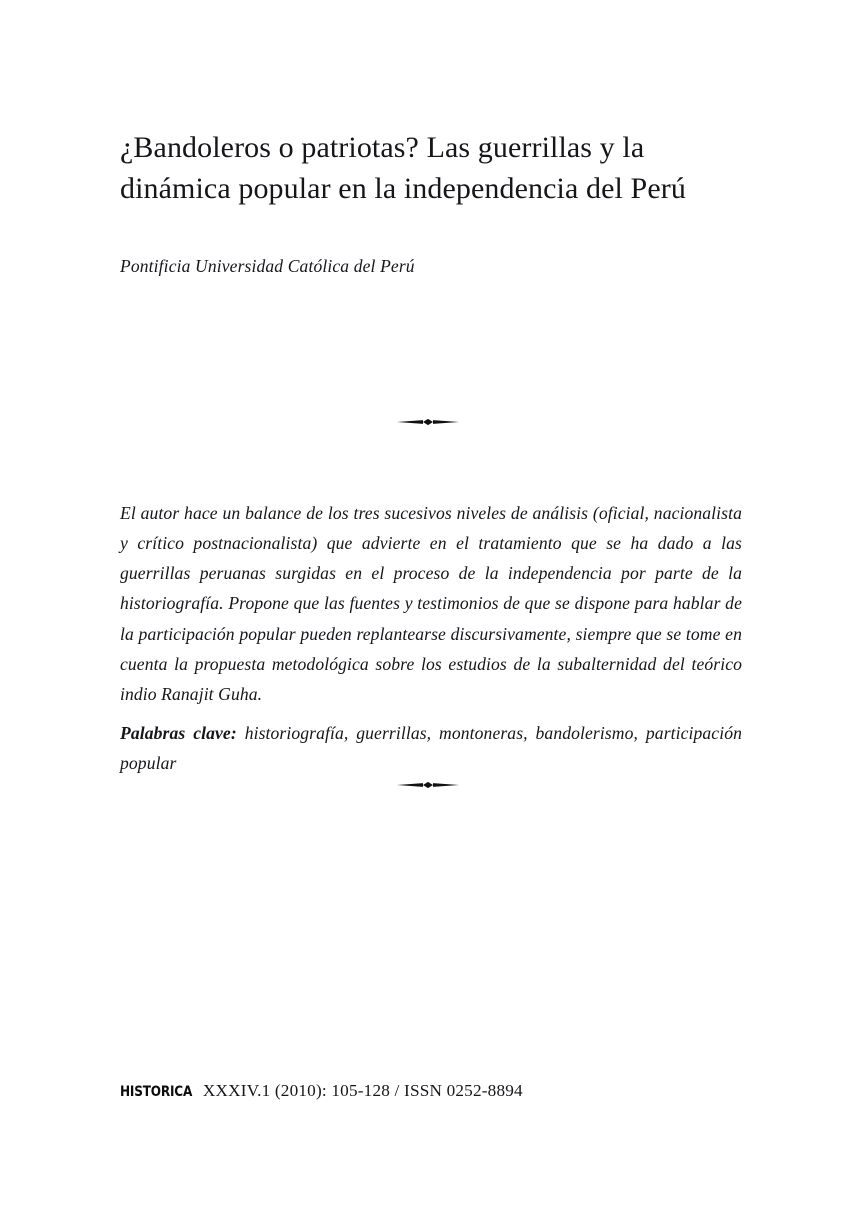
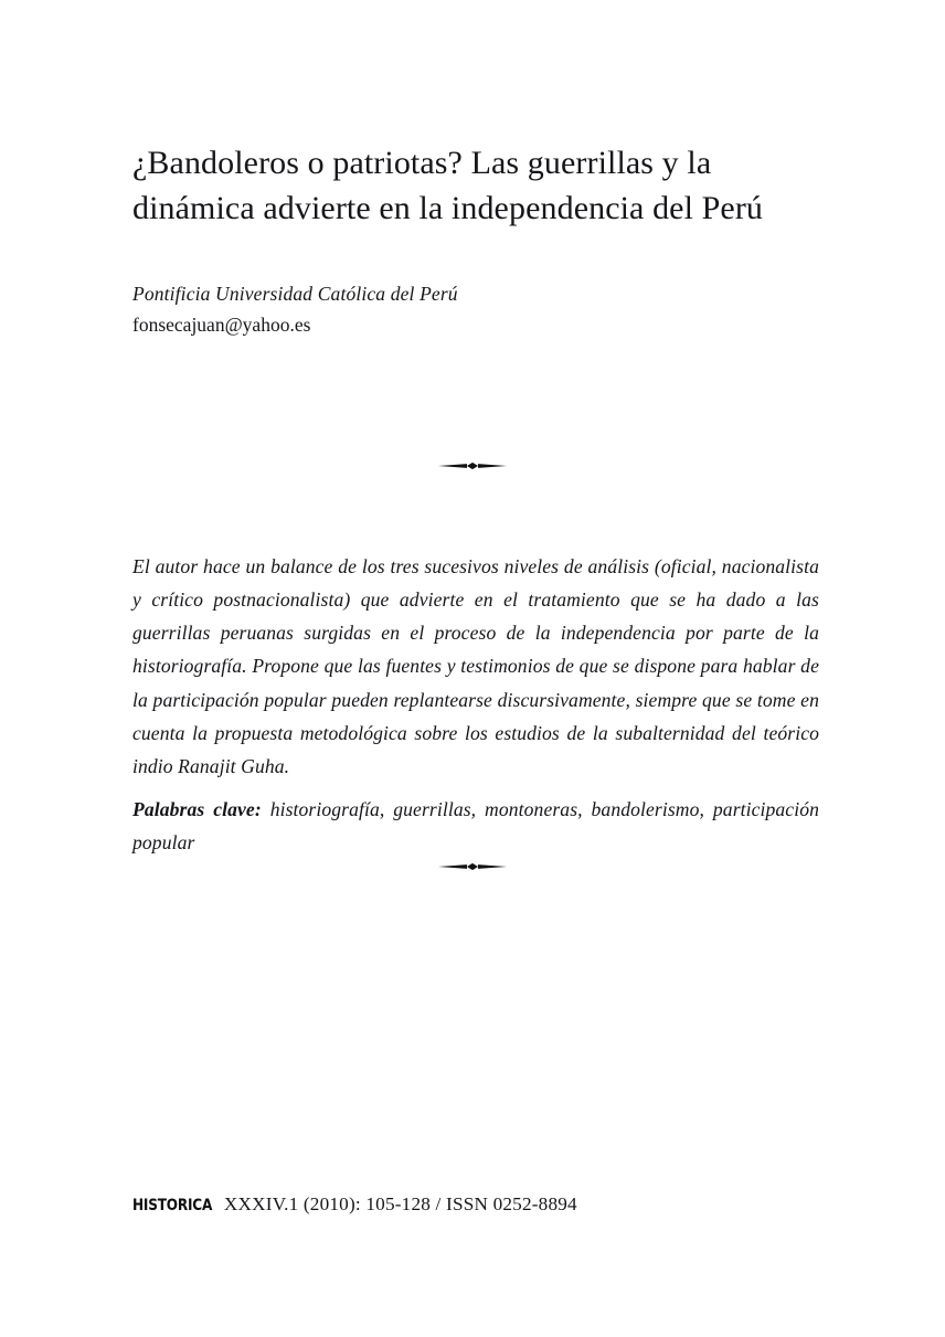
- ¿Bandoleros o patriotas? Las guerrillas y la dinámica popular en la independencia del Perú
+ ¿Bandoleros o patriotas? Las guerrillas y la dinámica advierte en la independencia del Perú
  Pontificia Universidad Católica del Perú
+ fonsecajuan@yahoo.es
  El autor hace un balance de los tres sucesivos niveles de análisis (oficial, nacionalista y crítico postnacionalista) que advierte en el tratamiento que se ha dado a las guerrillas peruanas surgidas en el proceso de la independencia por parte de la historiografía. Propone que las fuentes y testimonios de que se dispone para hablar de la participación popular pueden replantearse discursivamente, siempre que se tome en cuenta la propuesta metodológica sobre los estudios de la subalternidad del teórico indio Ranajit Guha.
  Palabras clave: historiografía, guerrillas, montoneras, bandolerismo, participación popular
  HISTORICA XXXIV.1 (2010): 105-128 / ISSN 0252-8894
